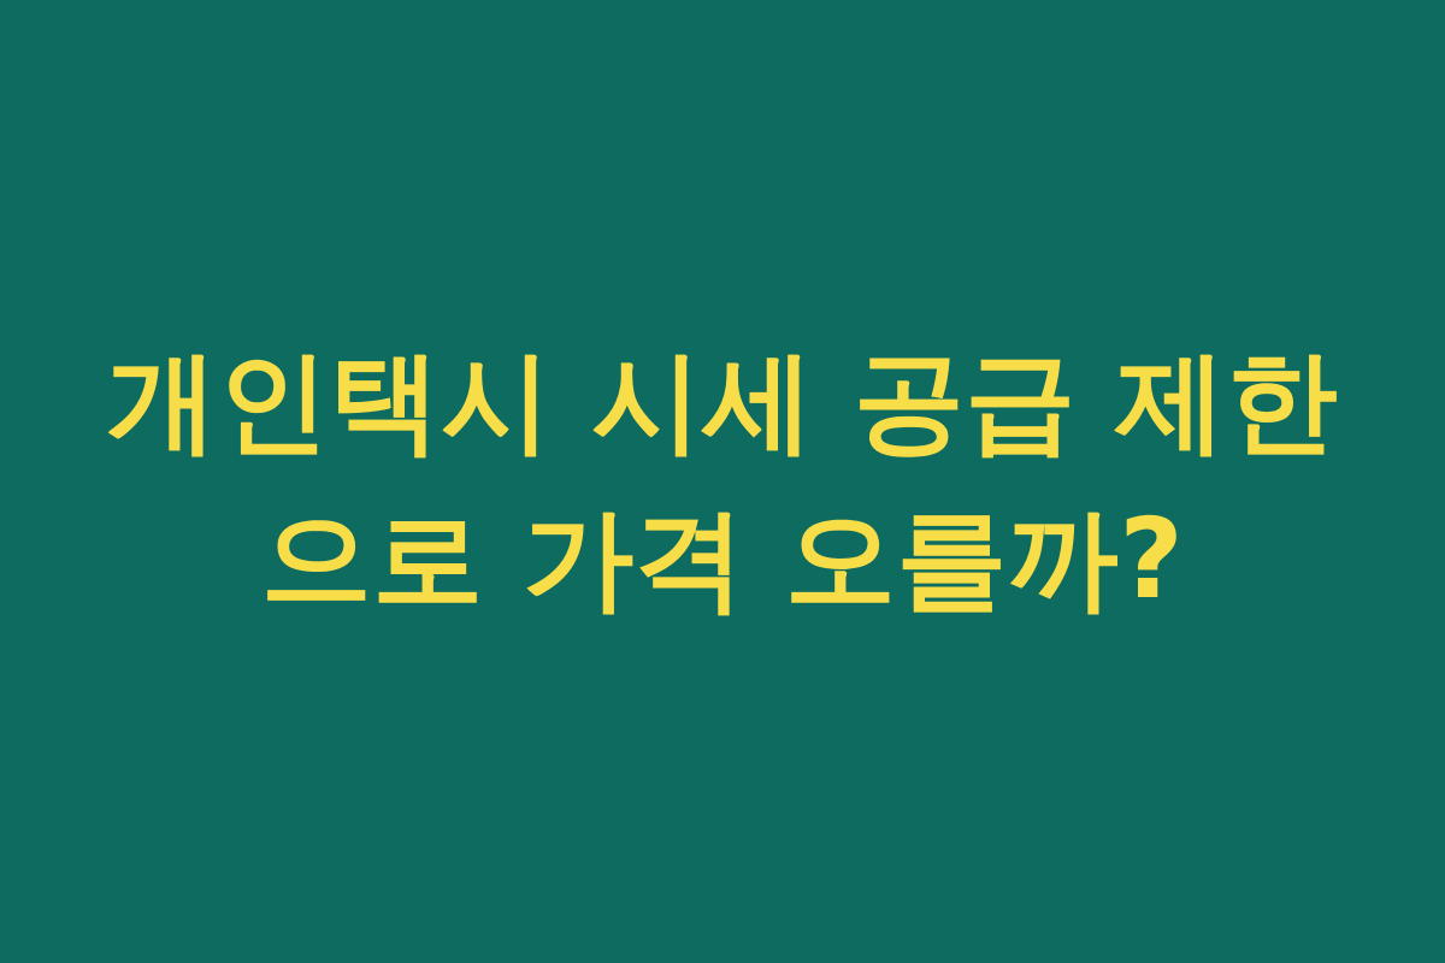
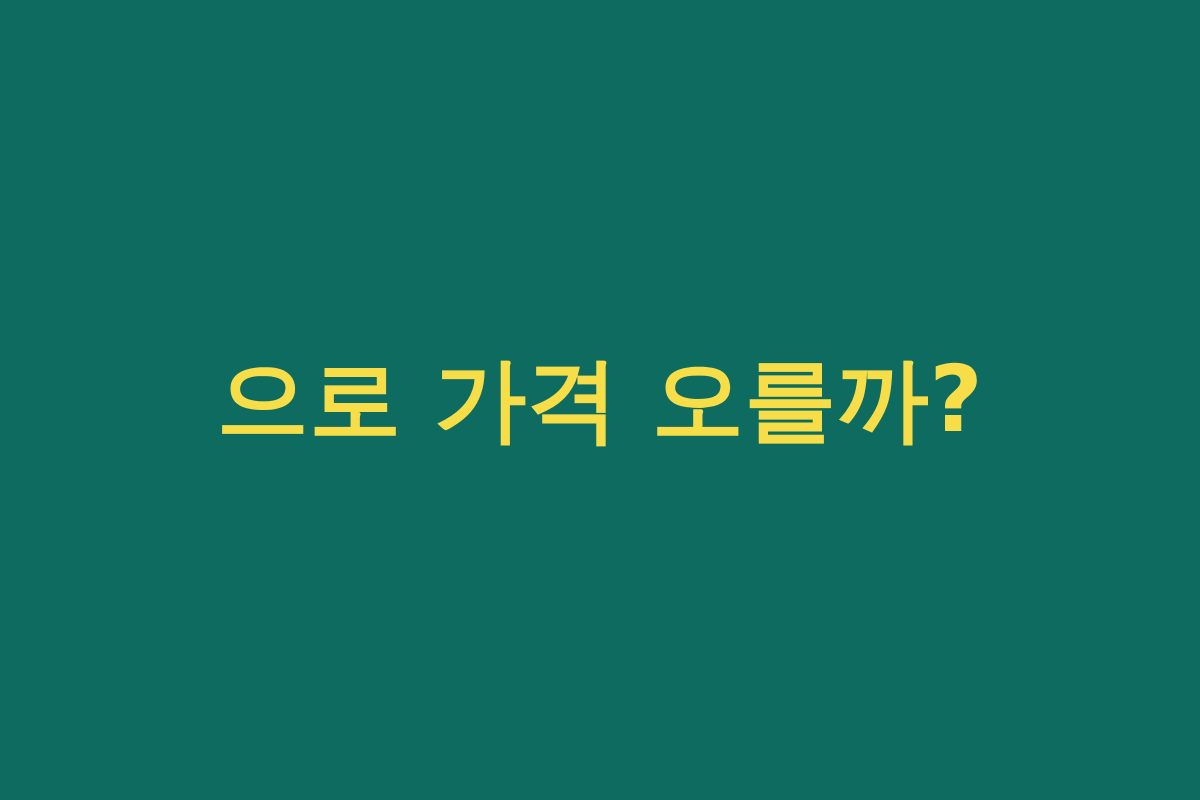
- 개인택시 시세 공급 제한
  으로 가격 오를까?
